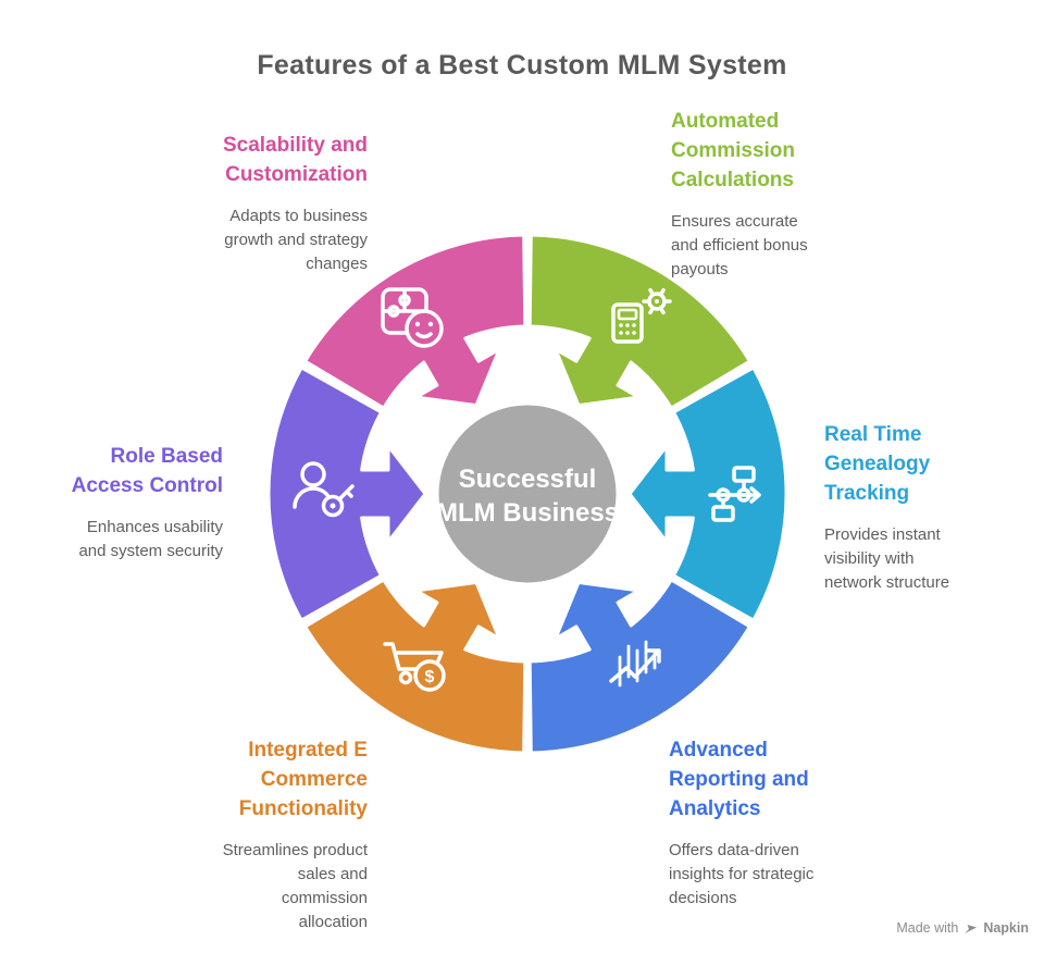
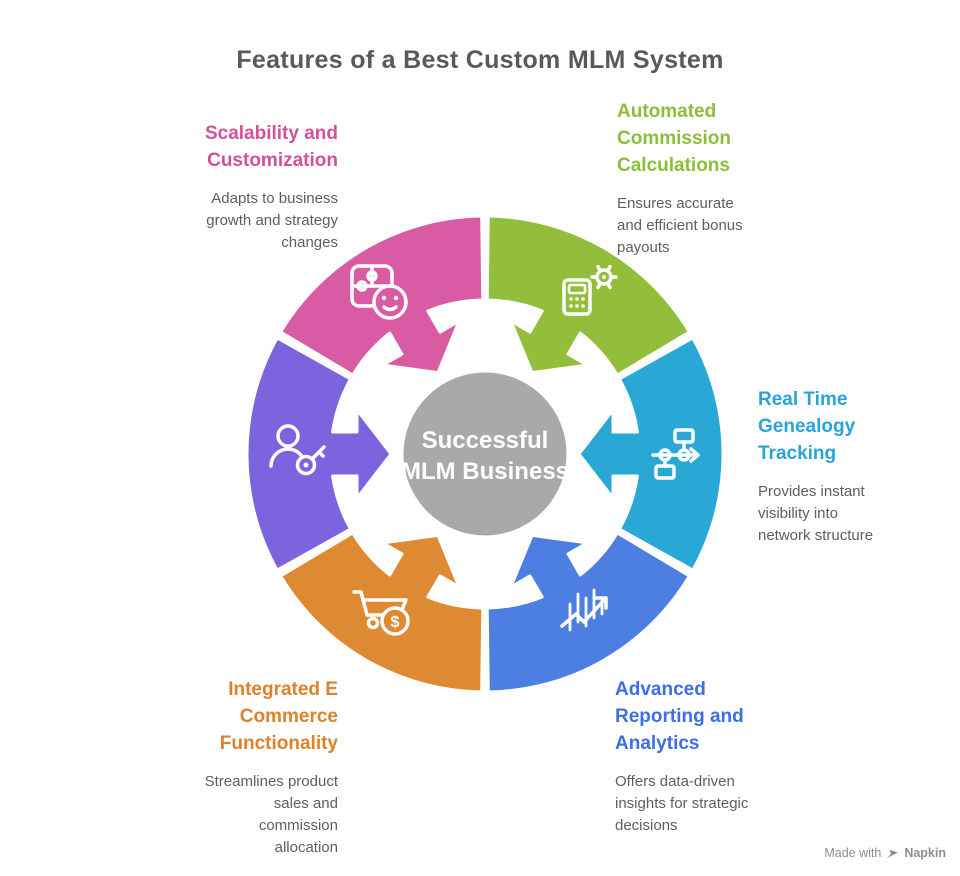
  Features of a Best Custom MLM System
  $
  Successful MLM Business
  Scalability and Customization
  Adapts to business growth and strategy changes
  Automated Commission Calculations
  Ensures accurate and efficient bonus payouts
  Real Time Genealogy Tracking
- Provides instant visibility with network structure
+ Provides instant visibility into network structure
  Advanced Reporting and Analytics
  Offers data-driven insights for strategic decisions
  Integrated E Commerce Functionality
  Streamlines product sales and commission allocation
- Role Based Access Control
- Enhances usability and system security
  Made with
  Napkin
